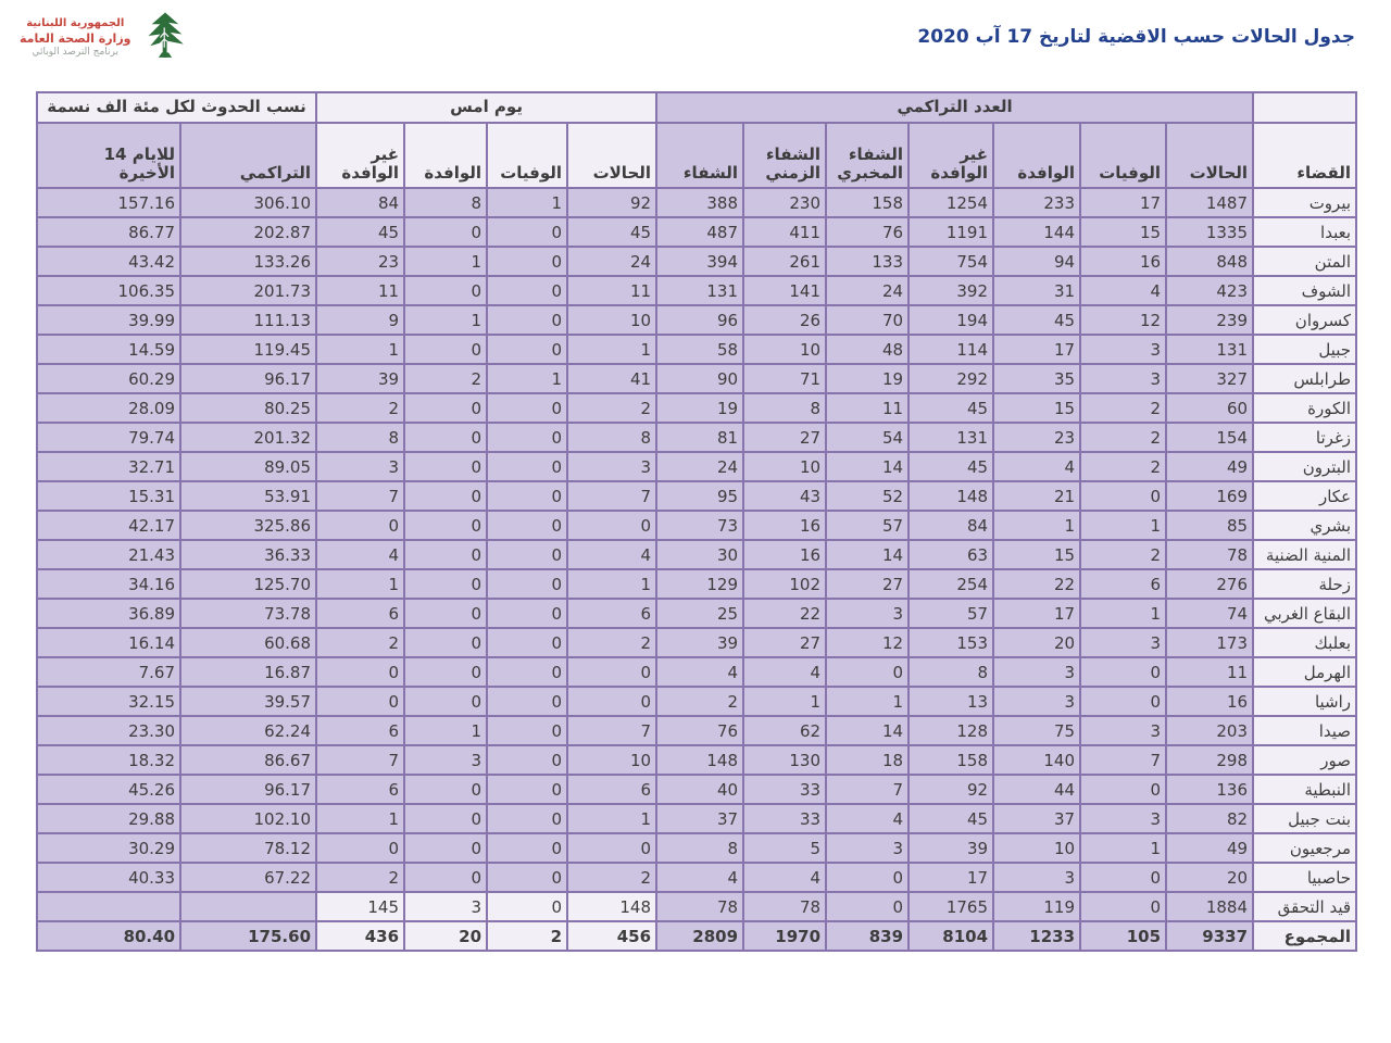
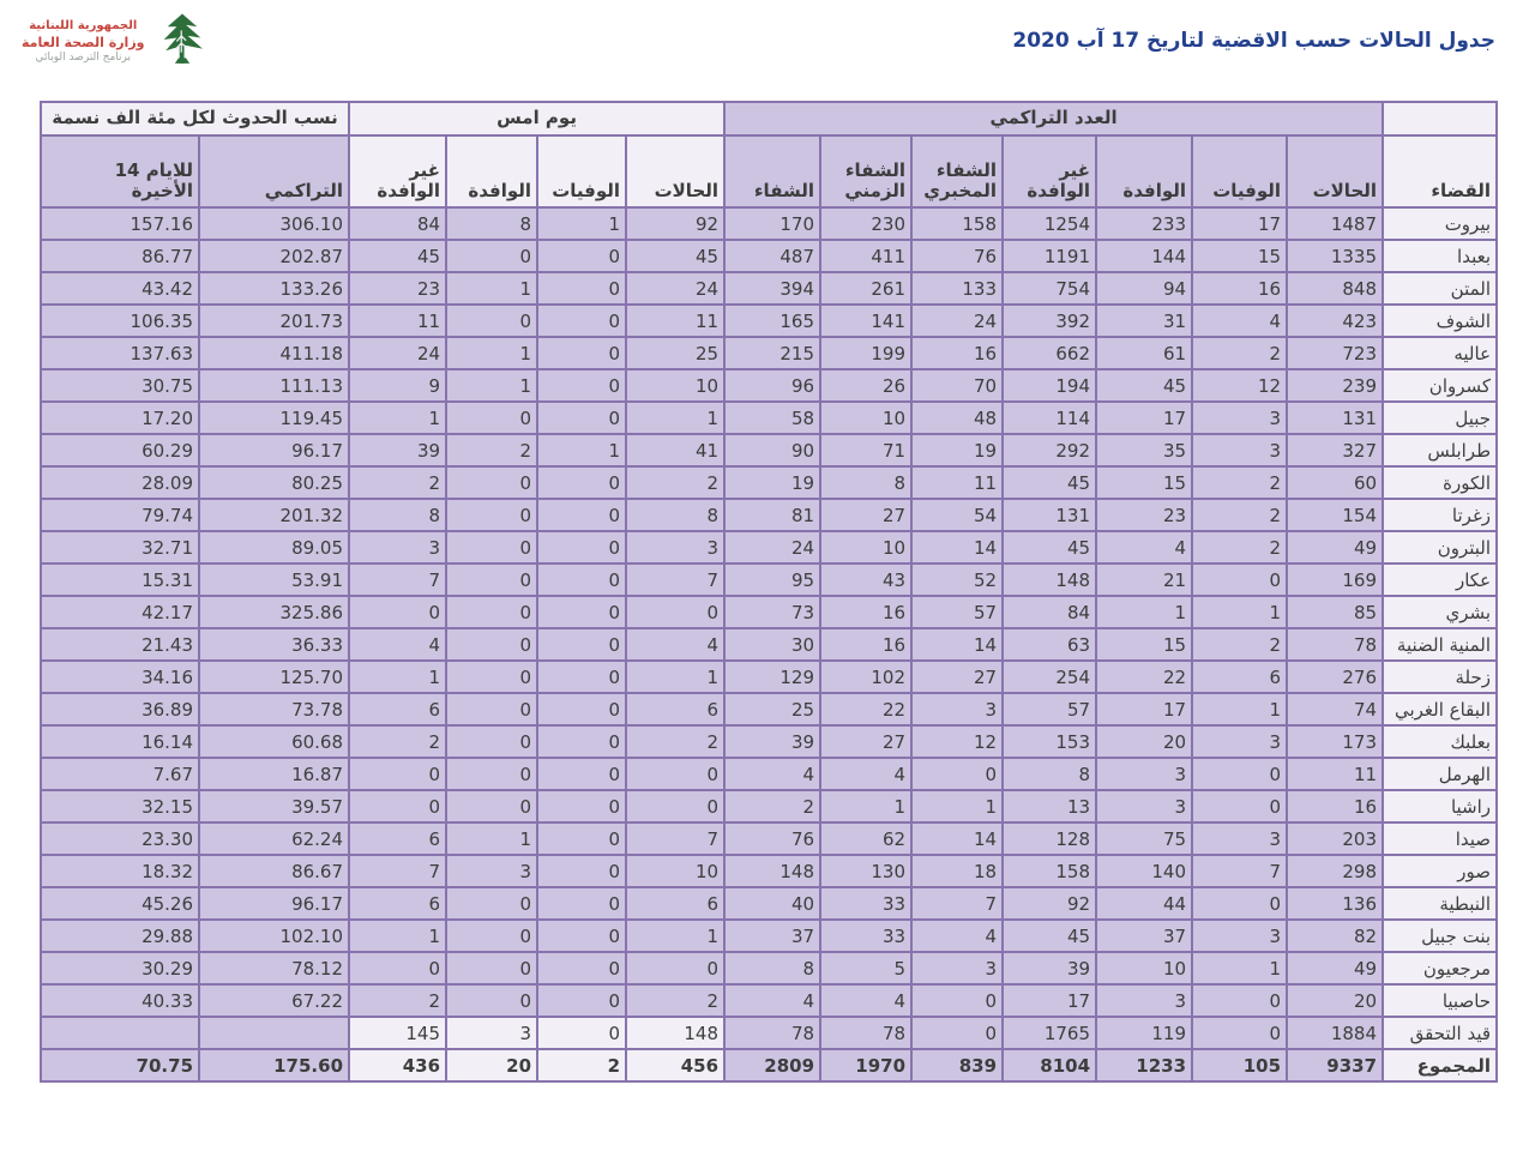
  الجمهورية اللبنانية
  وزارة الصحة العامة
  برنامج الترصد الوبائي
  جدول الحالات حسب الاقضية لتاريخ 17 آب 2020
  	العدد التراكمي	يوم امس	نسب الحدوث لكل مئة الف نسمة
  القضاء	الحالات	الوفيات	الوافدة	غير الوافدة	الشفاء المخبري	الشفاء الزمني	الشفاء	الحالات	الوفيات	الوافدة	غير الوافدة	التراكمي	للايام 14 الأخيرة
- بيروت	1487	17	233	1254	158	230	388	92	1	8	84	306.10	157.16
+ بيروت	1487	17	233	1254	158	230	170	92	1	8	84	306.10	157.16
  بعبدا	1335	15	144	1191	76	411	487	45	0	0	45	202.87	86.77
  المتن	848	16	94	754	133	261	394	24	0	1	23	133.26	43.42
- الشوف	423	4	31	392	24	141	131	11	0	0	11	201.73	106.35
+ الشوف	423	4	31	392	24	141	165	11	0	0	11	201.73	106.35
+ عاليه	723	2	61	662	16	199	215	25	0	1	24	411.18	137.63
- كسروان	239	12	45	194	70	26	96	10	0	1	9	111.13	39.99
+ كسروان	239	12	45	194	70	26	96	10	0	1	9	111.13	30.75
- جبيل	131	3	17	114	48	10	58	1	0	0	1	119.45	14.59
+ جبيل	131	3	17	114	48	10	58	1	0	0	1	119.45	17.20
  طرابلس	327	3	35	292	19	71	90	41	1	2	39	96.17	60.29
  الكورة	60	2	15	45	11	8	19	2	0	0	2	80.25	28.09
  زغرتا	154	2	23	131	54	27	81	8	0	0	8	201.32	79.74
  البترون	49	2	4	45	14	10	24	3	0	0	3	89.05	32.71
  عكار	169	0	21	148	52	43	95	7	0	0	7	53.91	15.31
  بشري	85	1	1	84	57	16	73	0	0	0	0	325.86	42.17
  المنية الضنية	78	2	15	63	14	16	30	4	0	0	4	36.33	21.43
  زحلة	276	6	22	254	27	102	129	1	0	0	1	125.70	34.16
  البقاع الغربي	74	1	17	57	3	22	25	6	0	0	6	73.78	36.89
  بعلبك	173	3	20	153	12	27	39	2	0	0	2	60.68	16.14
  الهرمل	11	0	3	8	0	4	4	0	0	0	0	16.87	7.67
  راشيا	16	0	3	13	1	1	2	0	0	0	0	39.57	32.15
  صيدا	203	3	75	128	14	62	76	7	0	1	6	62.24	23.30
  صور	298	7	140	158	18	130	148	10	0	3	7	86.67	18.32
  النبطية	136	0	44	92	7	33	40	6	0	0	6	96.17	45.26
  بنت جبيل	82	3	37	45	4	33	37	1	0	0	1	102.10	29.88
  مرجعيون	49	1	10	39	3	5	8	0	0	0	0	78.12	30.29
  حاصبيا	20	0	3	17	0	4	4	2	0	0	2	67.22	40.33
  قيد التحقق	1884	0	119	1765	0	78	78	148	0	3	145
- المجموع	9337	105	1233	8104	839	1970	2809	456	2	20	436	175.60	80.40
+ المجموع	9337	105	1233	8104	839	1970	2809	456	2	20	436	175.60	70.75
